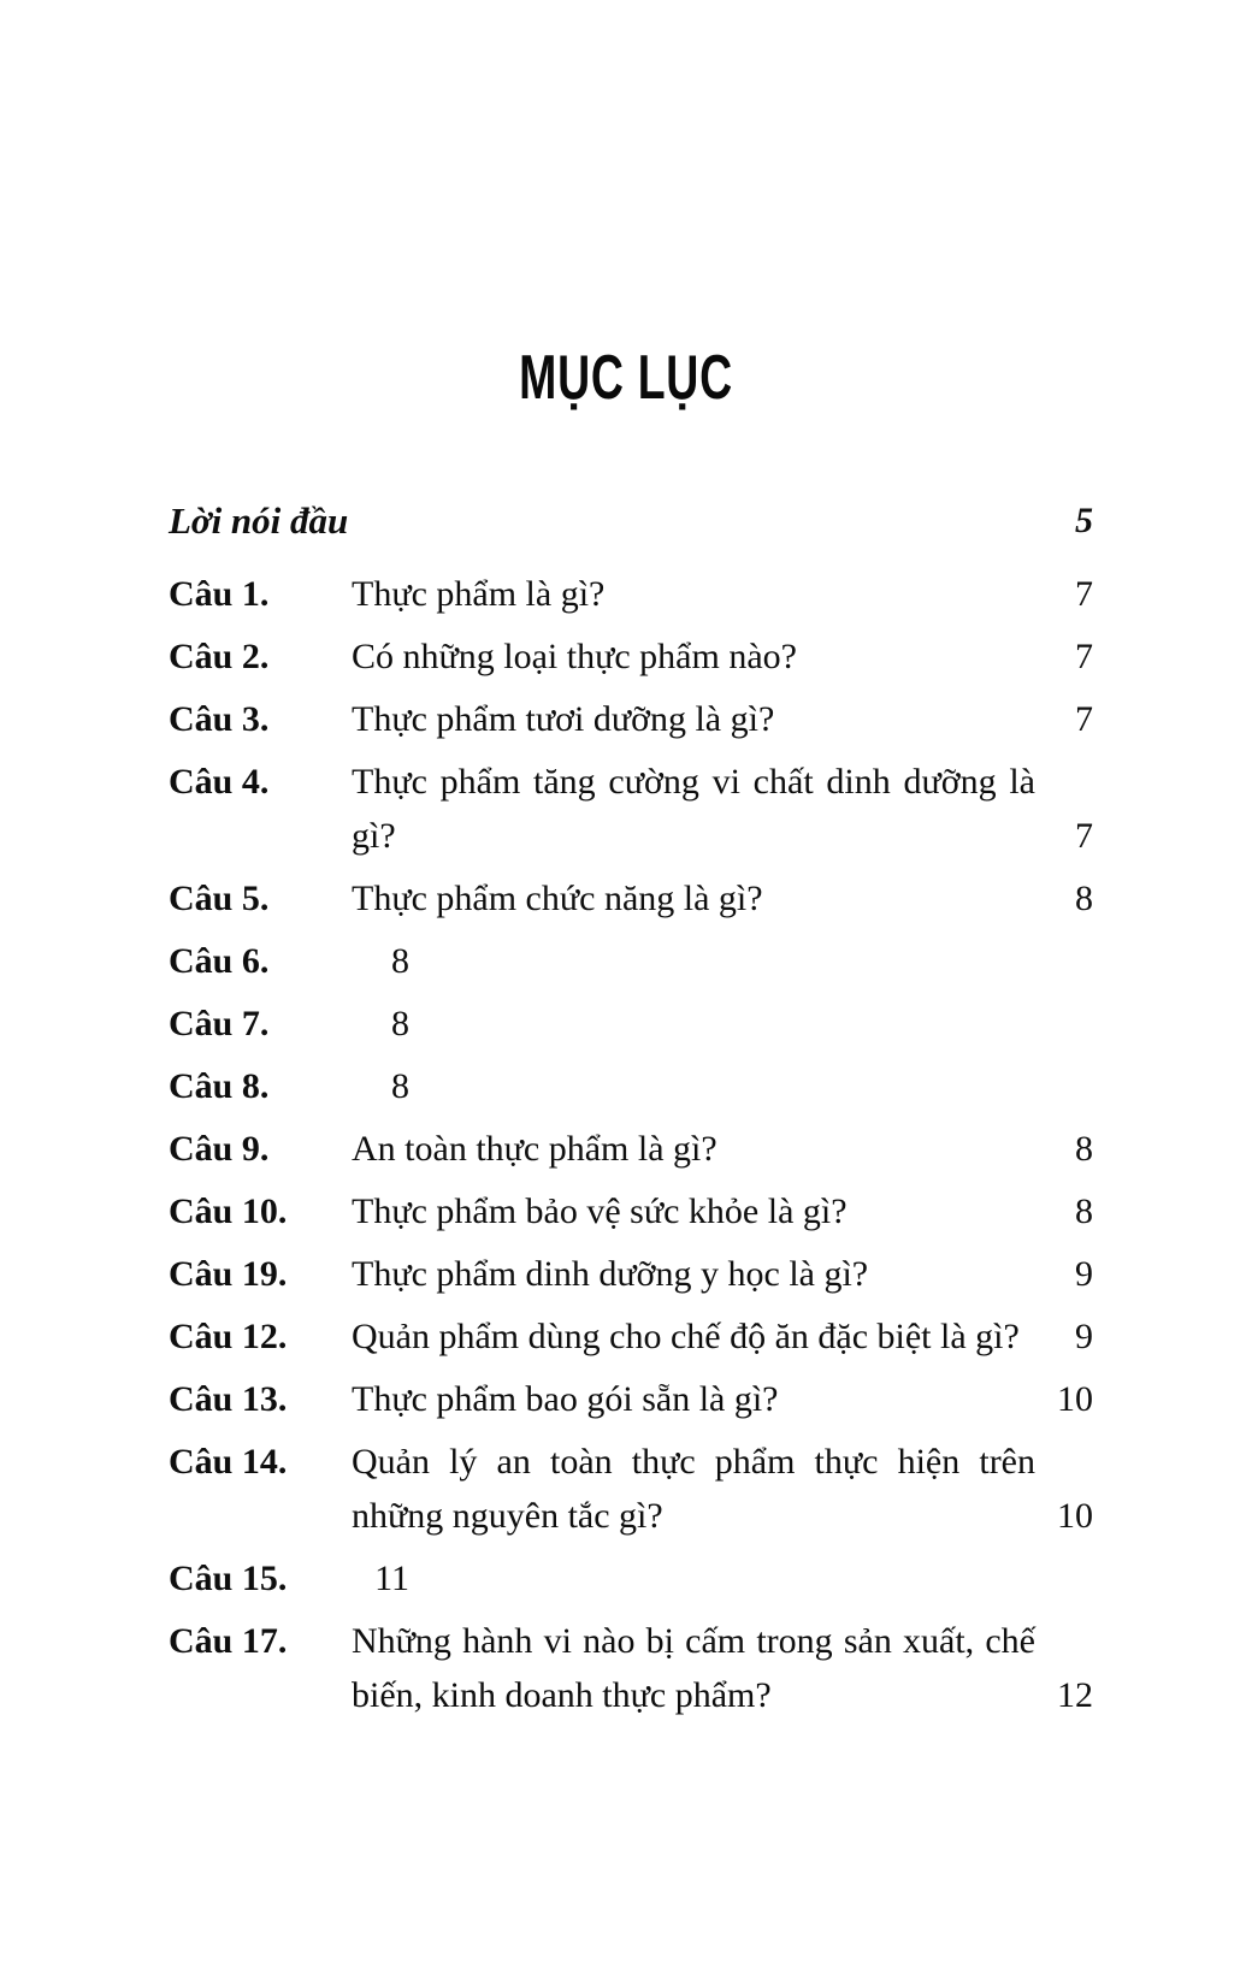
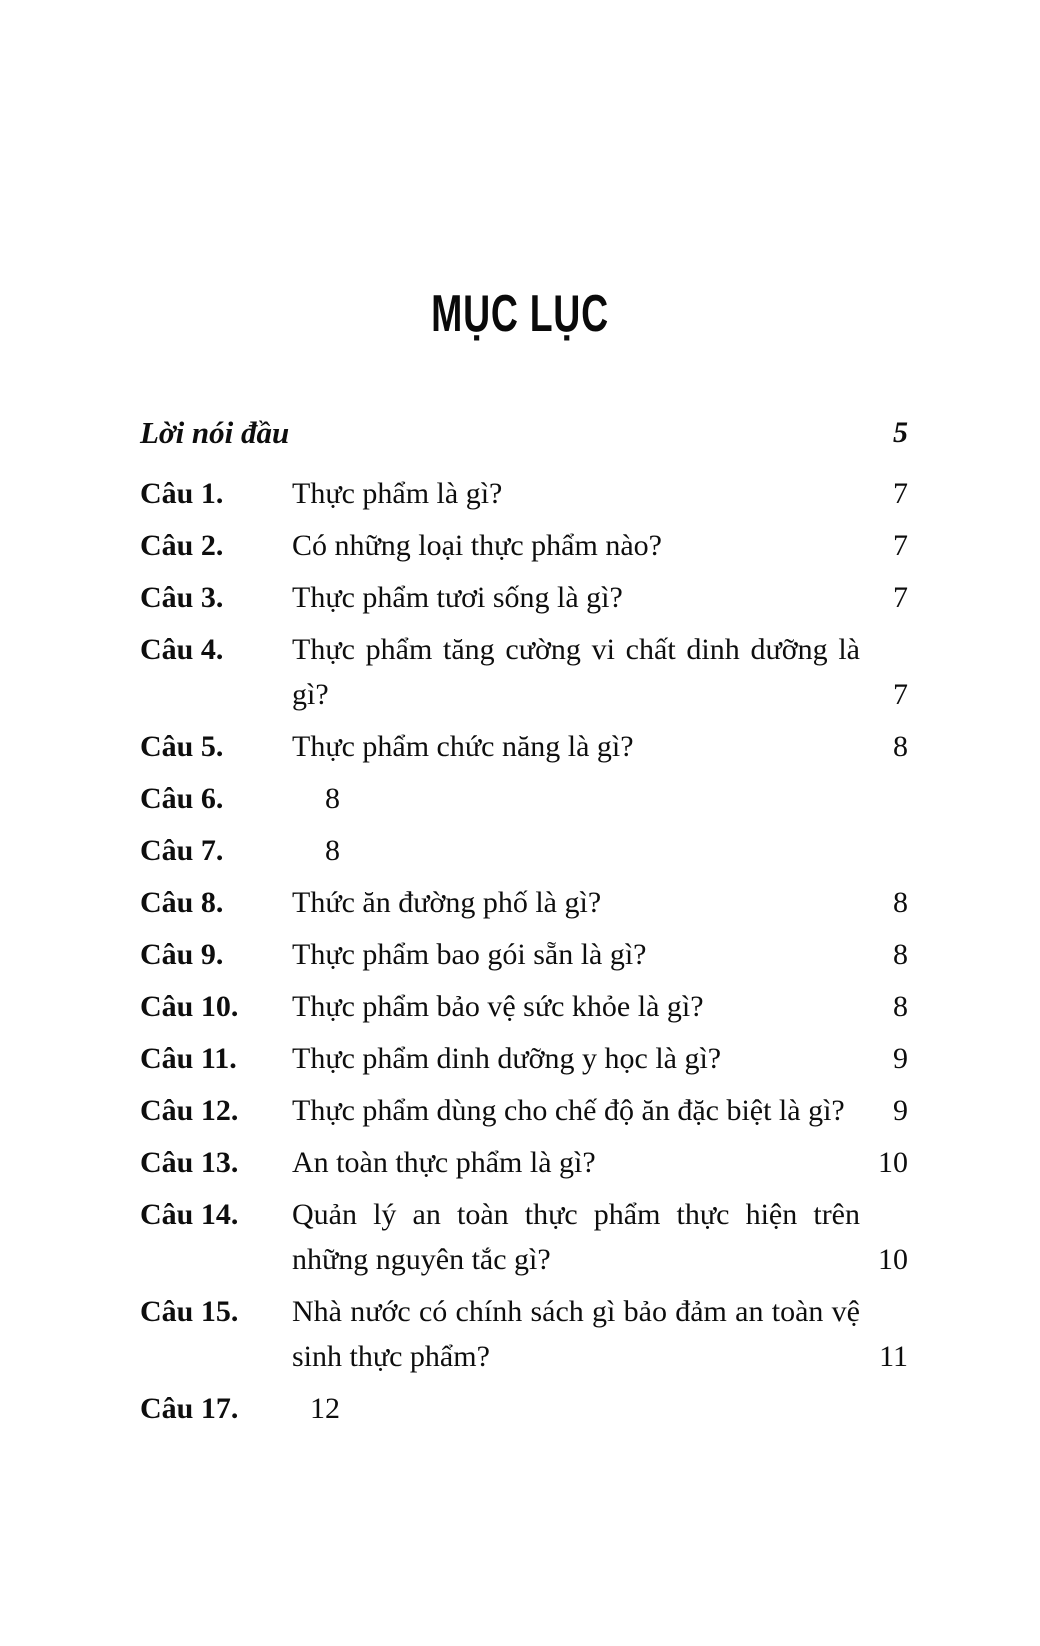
  MỤC LỤC
  Lời nói đầu
  5
  Câu 1.
  Thực phẩm là gì?
  7
  Câu 2.
  Có những loại thực phẩm nào?
  7
  Câu 3.
- Thực phẩm tươi dưỡng là gì?
+ Thực phẩm tươi sống là gì?
  7
  Câu 4.
  Thực phẩm tăng cường vi chất dinh dưỡng là gì?
  7
  Câu 5.
  Thực phẩm chức năng là gì?
  8
  Câu 6.
  8
  Câu 7.
  8
  Câu 8.
+ Thức ăn đường phố là gì?
  8
  Câu 9.
- An toàn thực phẩm là gì?
+ Thực phẩm bao gói sẵn là gì?
  8
  Câu 10.
  Thực phẩm bảo vệ sức khỏe là gì?
  8
- Câu 19.
+ Câu 11.
  Thực phẩm dinh dưỡng y học là gì?
  9
  Câu 12.
- Quản phẩm dùng cho chế độ ăn đặc biệt là gì?
+ Thực phẩm dùng cho chế độ ăn đặc biệt là gì?
  9
  Câu 13.
- Thực phẩm bao gói sẵn là gì?
+ An toàn thực phẩm là gì?
  10
  Câu 14.
  Quản lý an toàn thực phẩm thực hiện trên những nguyên tắc gì?
  10
  Câu 15.
+ Nhà nước có chính sách gì bảo đảm an toàn vệ sinh thực phẩm?
  11
  Câu 17.
- Những hành vi nào bị cấm trong sản xuất, chế biến, kinh doanh thực phẩm?
  12
